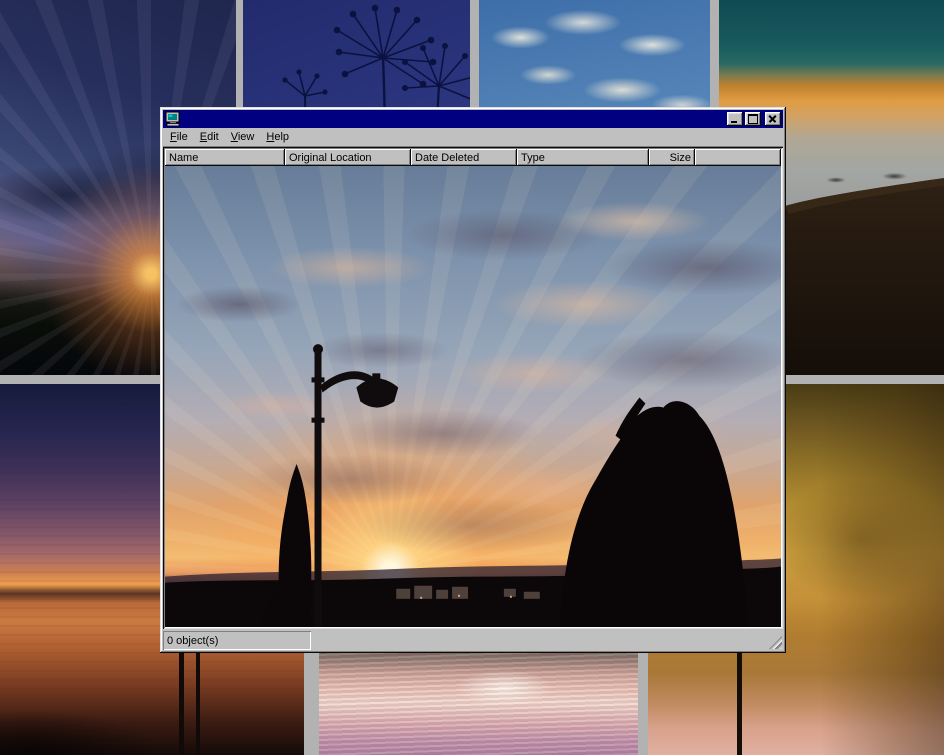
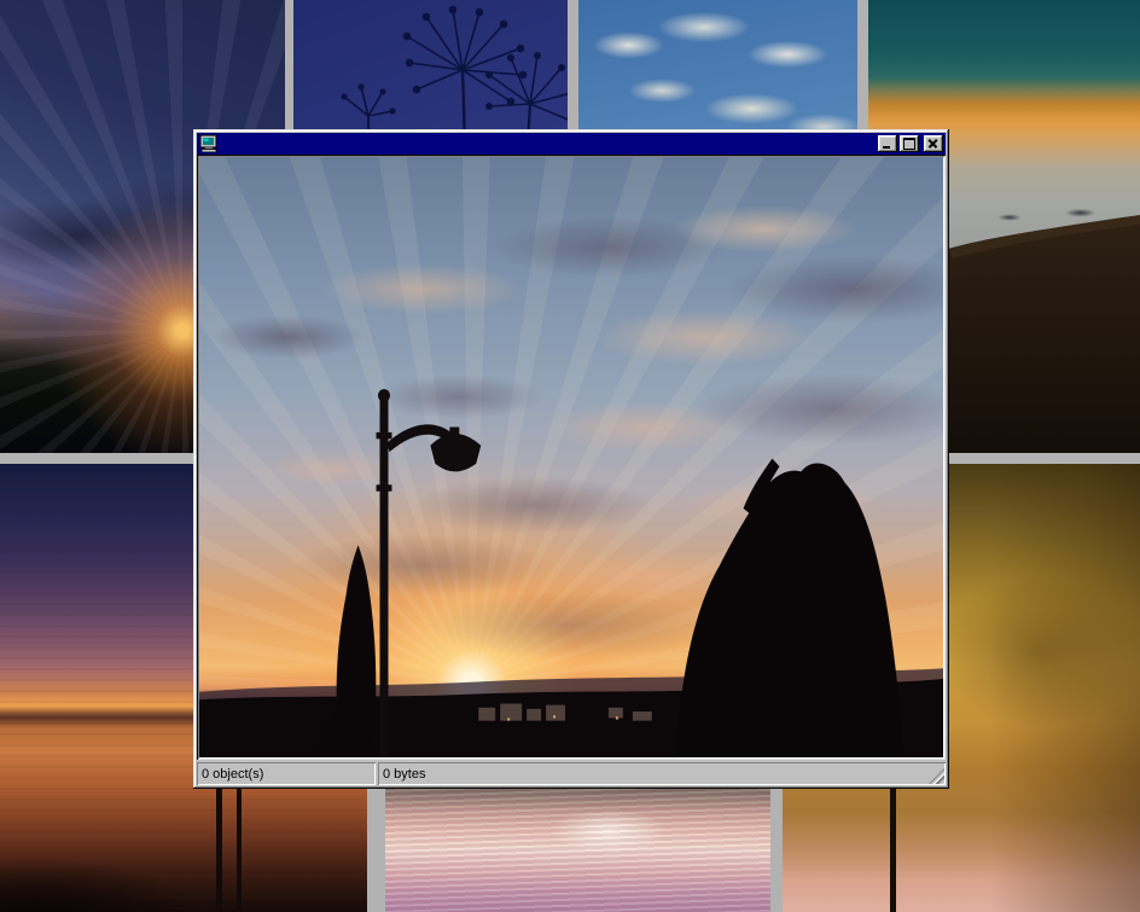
- File
- Edit
- View
- Help
- Name
- Original Location
- Date Deleted
- Type
- Size
  0 object(s)
+ 0 bytes
